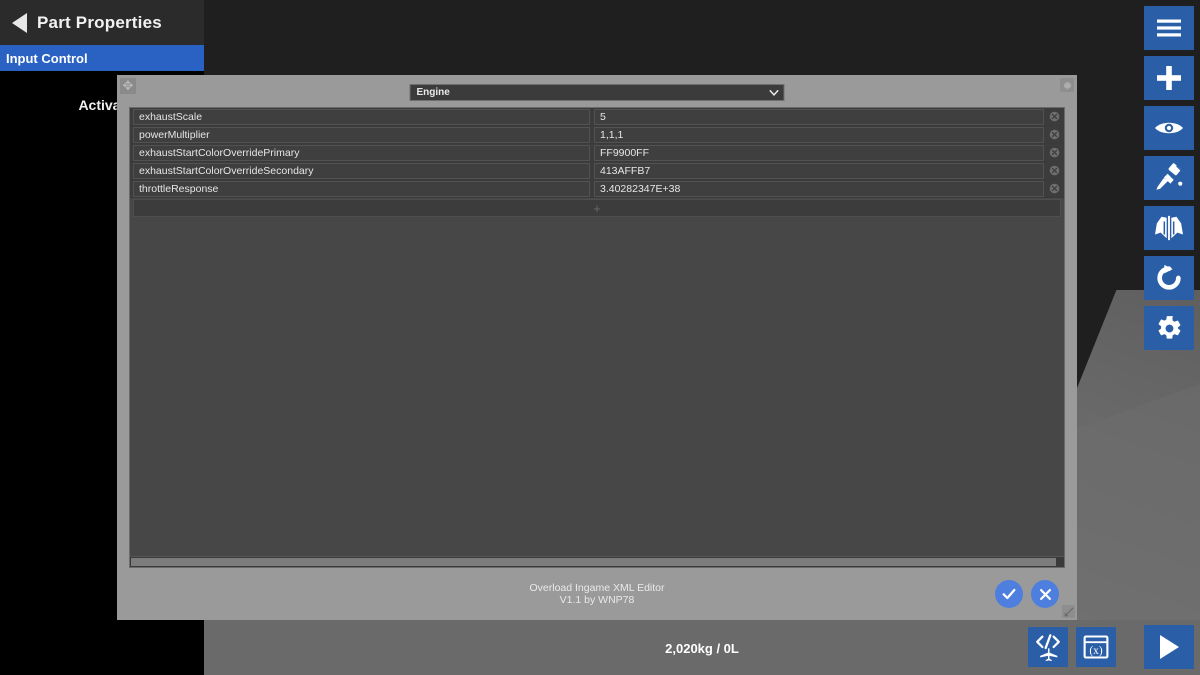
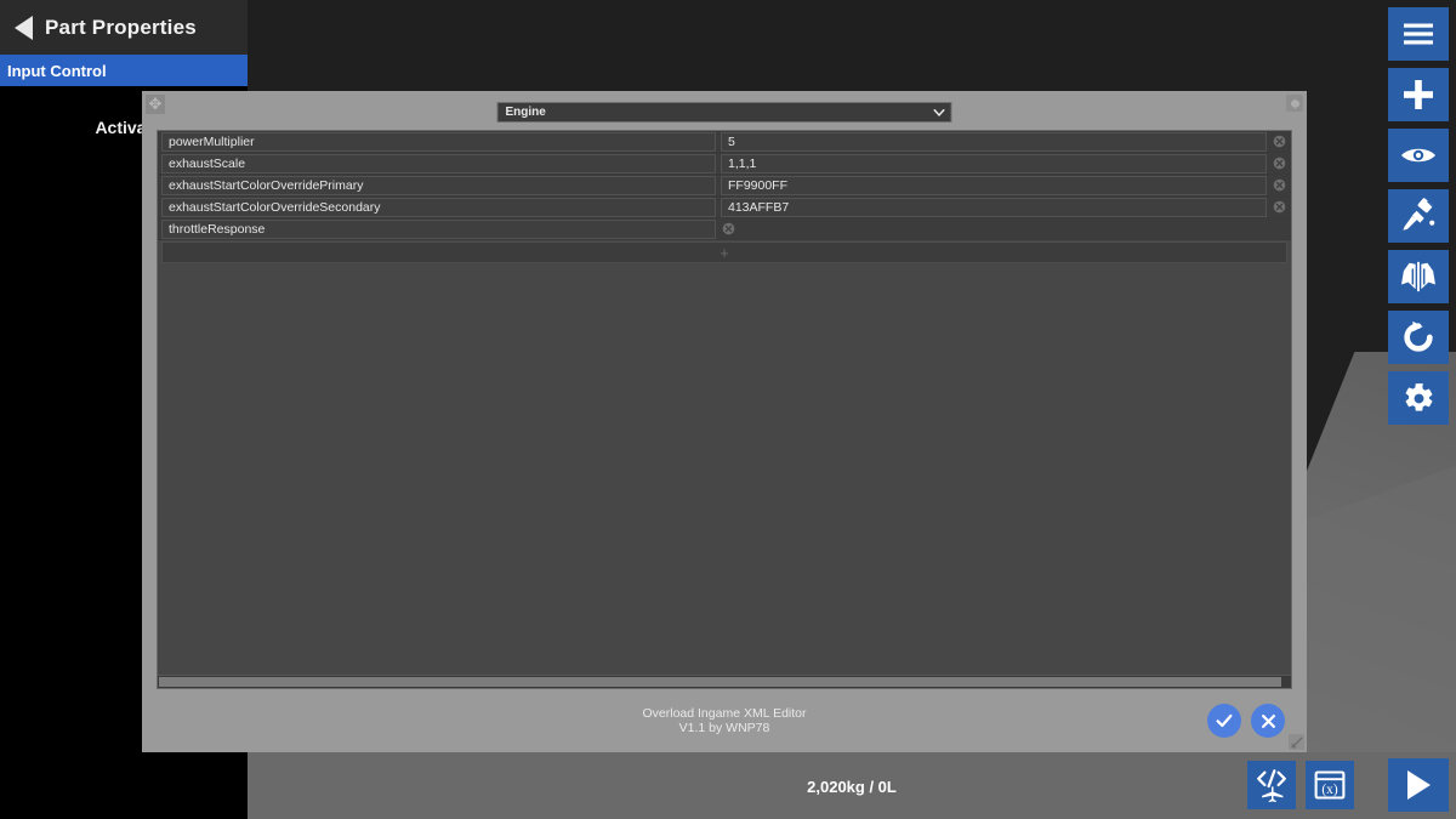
  Part Properties
  Input Control
  ✥
  Engine
- exhaustScale
+ powerMultiplier
  5
- powerMultiplier
+ exhaustScale
  1,1,1
  exhaustStartColorOverridePrimary
  FF9900FF
  exhaustStartColorOverrideSecondary
  413AFFB7
  throttleResponse
- 3.40282347E+38
  +
  Overload Ingame XML Editor
  V1.1 by WNP78
  2,020kg / 0L
  (x)
